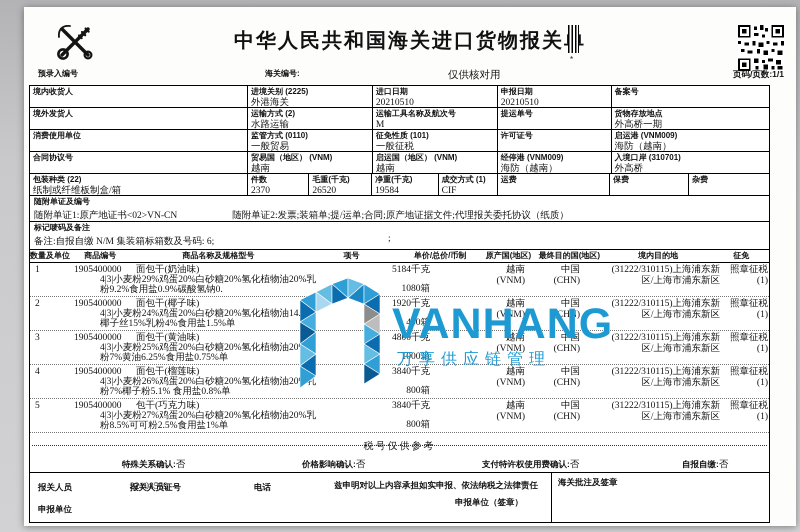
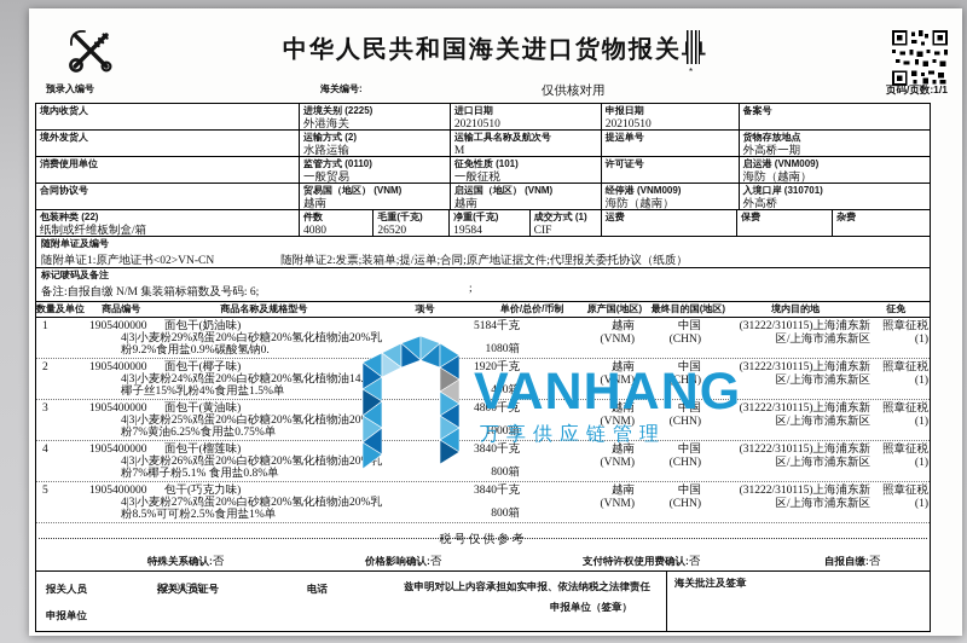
  中华人民共和国海关进口货物报关
  *
  预录入编号
  海关编号:
  仅供核对用
  页码/页数:1/1
  境内收货人
  进境关别 (2225)
  外港海关
  进口日期
  20210510
  申报日期
  20210510
  备案号
  境外发货人
  运输方式 (2)
  水路运输
  运输工具名称及航次号
  M
  提运单号
  货物存放地点
  外高桥一期
  消费使用单位
  监管方式 (0110)
  一般贸易
  征免性质 (101)
  一般征税
  许可证号
  启运港 (VNM009)
  海防（越南）
  合同协议号
  贸易国（地区） (VNM)
  越南
  启运国（地区） (VNM)
  越南
  经停港 (VNM009)
  海防（越南）
  入境口岸 (310701)
  外高桥
  包装种类 (22)
  纸制或纤维板制盒/箱
  件数
- 2370
+ 4080
  毛重(千克)
  26520
  净重(千克)
  19584
  成交方式 (1)
  CIF
  运费
  保费
  杂费
  随附单证及编号
  随附单证1:原产地证书<02>VN-CN 随附单证2:发票;装箱单;提/运单;合同;原产地证据文件;代理报关委托协议（纸质）
  标记唛码及备注
  备注:自报自缴 N/M 集装箱标箱数及号码: 6;
  ;
  数量及单位
  商品编号
  商品名称及规格型号
  项号
  单价/总价/币制
  原产国(地区)
  最终目的国(地区)
  境内目的地
  征免
  1
  1905400000
  面包干(奶油味)
  4|3|小麦粉29%鸡蛋20%白砂糖20%氢化植物油20%乳
  粉9.2%食用盐0.9%碳酸氢钠0.
  5184千克
  1080箱
  越南
  (VNM)
  中国
  (CHN)
  (31222/310115)上海浦东新
  区/上海市浦东新区
  照章征税
  (1)
  2
  1905400000
  面包干(椰子味)
  4|3|小麦粉24%鸡蛋20%白砂糖20%氢化植物油14
  椰子丝15%乳粉4%食用盐1.5%单
  1920千克
  400箱
  越南
  (VNM)
  中国
  (CHN)
  (31222/310115)上海浦东新
  区/上海市浦东新区
  照章征税
  (1)
  3
  1905400000
  面包干(黄油味)
  4|3|小麦粉25%鸡蛋20%白砂糖20%氢化植物油20
  粉7%黄油6.25%食用盐0.75%单
  4800千克
  1000箱
  越南
  (VNM)
  中国
  (CHN)
  (31222/310115)上海浦东新
  区/上海市浦东新区
  照章征税
  (1)
  4
  1905400000
  面包干(榴莲味)
  4|3|小麦粉26%鸡蛋20%白砂糖20%氢化植物油20乳
  粉7%椰子粉5.1% 食用盐0.8%单
  3840千克
  800箱
  越南
  (VNM)
  中国
  (CHN)
  (31222/310115)上海浦东新
  区/上海市浦东新区
  照章征税
  (1)
  5
  1905400000
  包干(巧克力味)
  4|3|小麦粉27%鸡蛋20%白砂糖20%氢化植物油20%乳
  粉8.5%可可粉2.5%食用盐1%单
  3840千克
  800箱
  越南
  (VNM)
  中国
  (CHN)
  (31222/310115)上海浦东新
  区/上海市浦东新区
  照章征税
  (1)
  税号仅供参考
  特殊关系确认:否
  价格影响确认:否
  支付特许权使用费确认:否
  自报自缴:否
  报关人员
  报关人员证号
  22108559
  电话
  兹申明对以上内容承担如实申报、依法纳税之法律责任
  申报单位（签章）
  申报单位
  海关批注及签章
  VANHANG
  万享供应链管理
